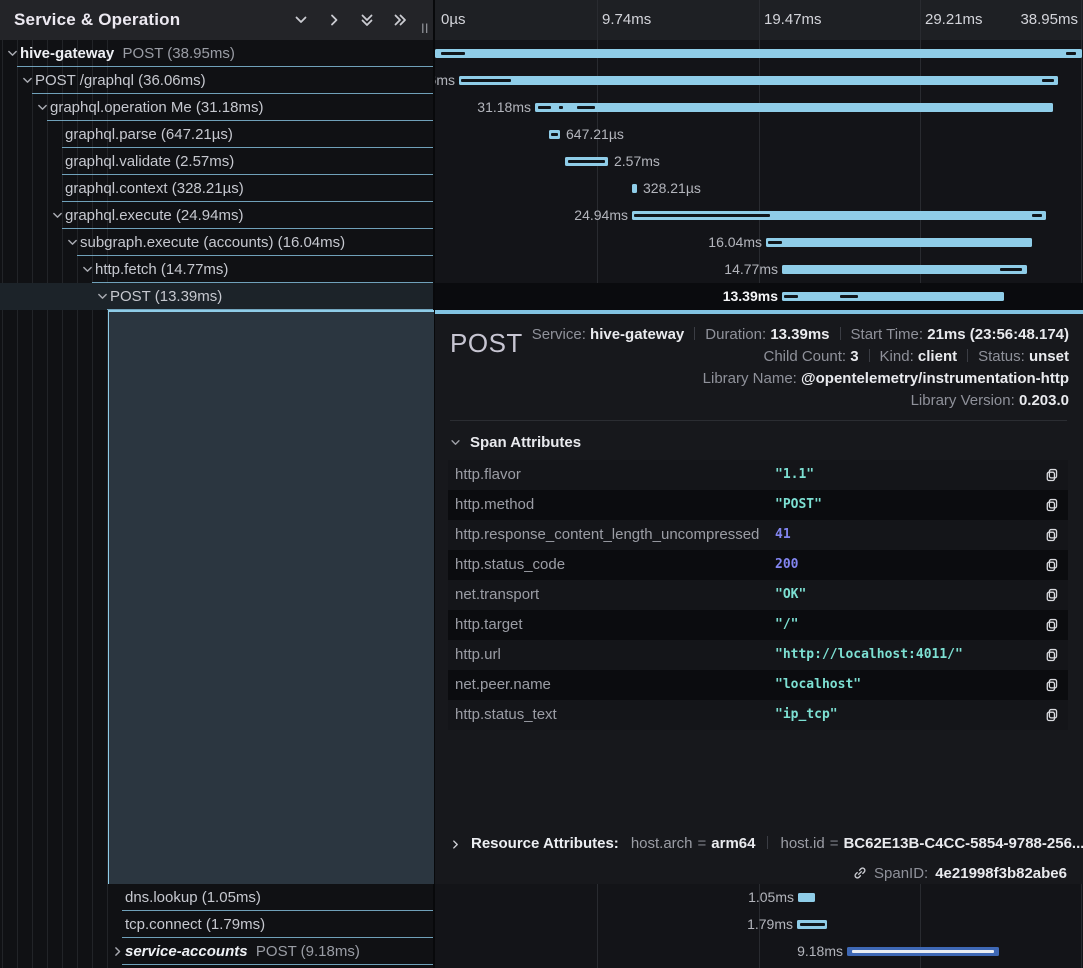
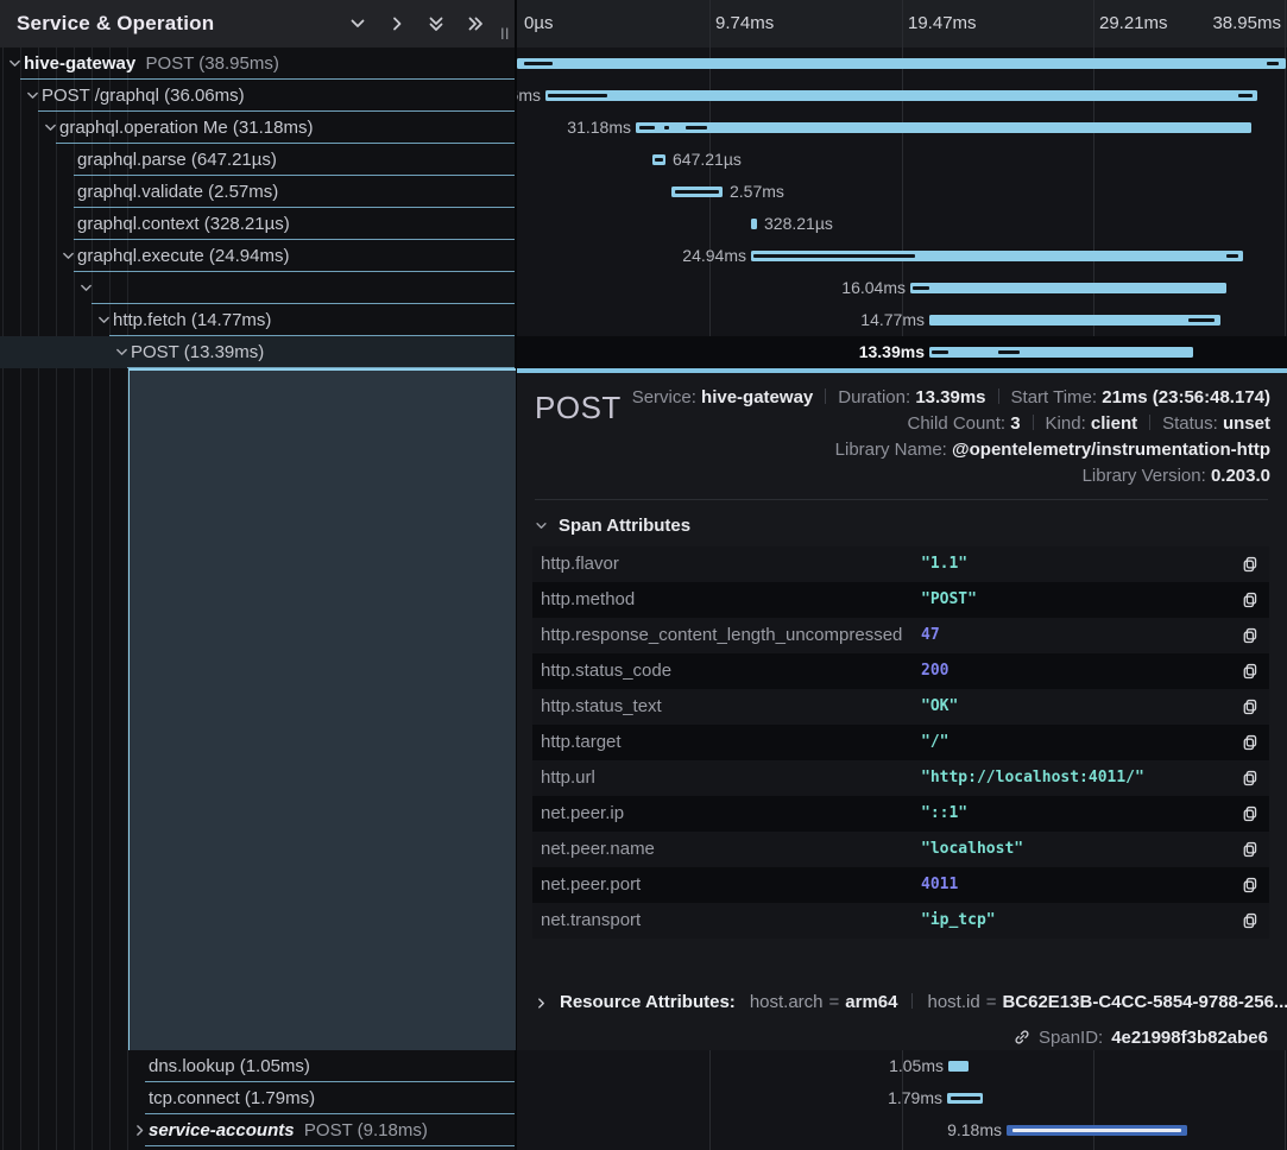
  Service & Operation
  ||
  hive-gateway POST (38.95ms)
  POST /graphql (36.06ms)
  graphql.operation Me (31.18ms)
  graphql.parse (647.21µs)
  graphql.validate (2.57ms)
  graphql.context (328.21µs)
  graphql.execute (24.94ms)
- subgraph.execute (accounts) (16.04ms)
  http.fetch (14.77ms)
  POST (13.39ms)
  dns.lookup (1.05ms)
  tcp.connect (1.79ms)
  service-accounts POST (9.18ms)
  0µs
  9.74ms
  19.47ms
  29.21ms
  38.95ms
  31.18ms
  647.21µs
  2.57ms
  328.21µs
  24.94ms
  16.04ms
  14.77ms
  13.39ms
  1.05ms
  1.79ms
  9.18ms
  POST
  Service: hive-gateway Duration: 13.39ms Start Time: 21ms (23:56:48.174)
  Child Count: 3 Kind: client Status: unset
  Library Name: @opentelemetry/instrumentation-http
  Library Version: 0.203.0
  Span Attributes
  http.flavor
  "1.1"
  http.method
  "POST"
  http.response_content_length_uncompressed
- 41
+ 47
  http.status_code
  200
- net.transport
+ http.status_text
  "OK"
  http.target
  "/"
  http.url
  "http://localhost:4011/"
+ net.peer.ip
+ "::1"
  net.peer.name
  "localhost"
+ net.peer.port
+ 4011
- http.status_text
+ net.transport
  "ip_tcp"
  Resource Attributes:
  host.arch = arm64 host.id = BC62E13B-C4CC-5854-9788-256...
  SpanID:
  4e21998f3b82abe6
